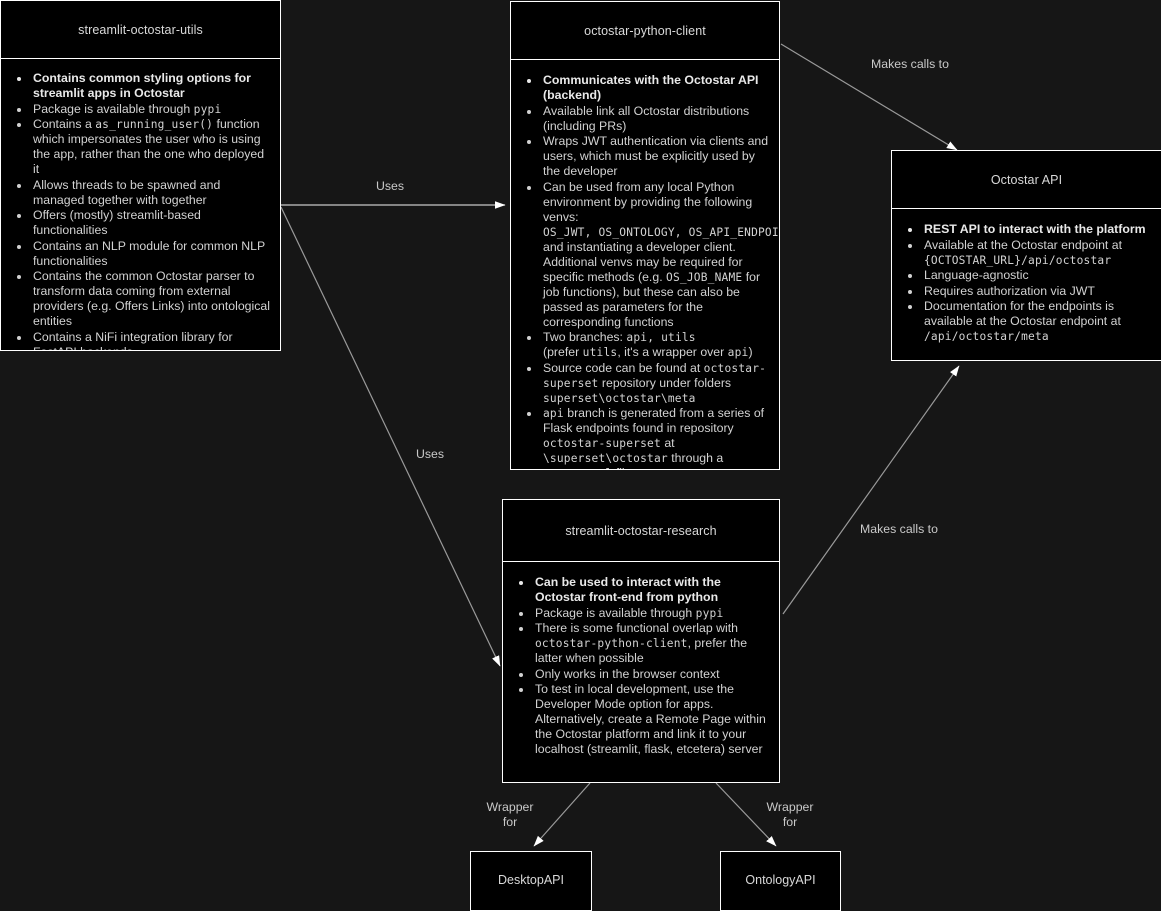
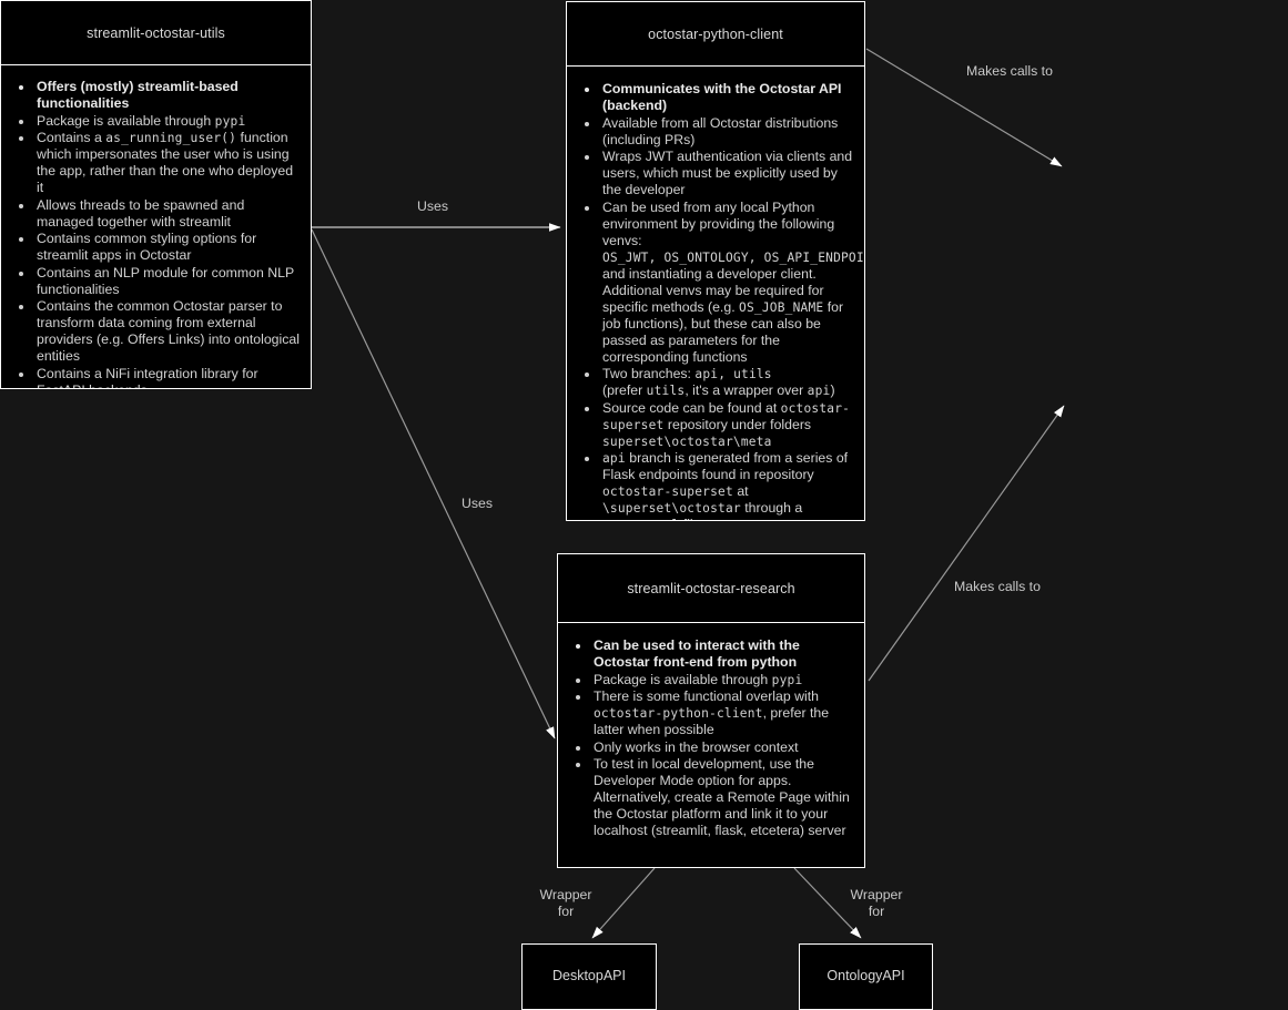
  streamlit-octostar-utils
- Contains common styling options for streamlit apps in Octostar
+ Offers (mostly) streamlit-based functionalities
  Package is available through pypi
  Contains a as_running_user() function which impersonates the user who is using the app, rather than the one who deployed it
- Allows threads to be spawned and managed together with together
+ Allows threads to be spawned and managed together with streamlit
- Offers (mostly) streamlit-based functionalities
+ Contains common styling options for streamlit apps in Octostar
  Contains an NLP module for common NLP functionalities
  Contains the common Octostar parser to transform data coming from external providers (e.g. Offers Links) into ontological entities
  octostar-python-client
  Communicates with the Octostar API (backend)
- Available link all Octostar distributions (including PRs)
+ Available from all Octostar distributions (including PRs)
  Wraps JWT authentication via clients and users, which must be explicitly used by the developer
  Can be used from any local Python environment by providing the following venvs: OS_JWT, OS_ONTOLOGY, OS_API_ENDPOI and instantiating a developer client. Additional venvs may be required for specific methods (e.g. OS_JOB_NAME for job functions), but these can also be passed as parameters for the corresponding functions
  Two branches: api, utils
  (prefer utils, it's a wrapper over api)
  Source code can be found at octostar-superset repository under folders superset\octostar\meta
  api branch is generated from a series of Flask endpoints found in repository octostar-superset at \superset\octostar through a
- Octostar API
- REST API to interact with the platform
- Available at the Octostar endpoint at {OCTOSTAR_URL}/api/octostar
- Language-agnostic
- Requires authorization via JWT
- Documentation for the endpoints is available at the Octostar endpoint at /api/octostar/meta
  streamlit-octostar-research
  Can be used to interact with the Octostar front-end from python
  Package is available through pypi
  There is some functional overlap with octostar-python-client, prefer the latter when possible
  Only works in the browser context
  To test in local development, use the Developer Mode option for apps. Alternatively, create a Remote Page within the Octostar platform and link it to your localhost (streamlit, flask, etcetera) server
  DesktopAPI
  OntologyAPI
  Uses
  Uses
  Makes calls to
  Makes calls to
  Wrapper
  for
  Wrapper
  for
